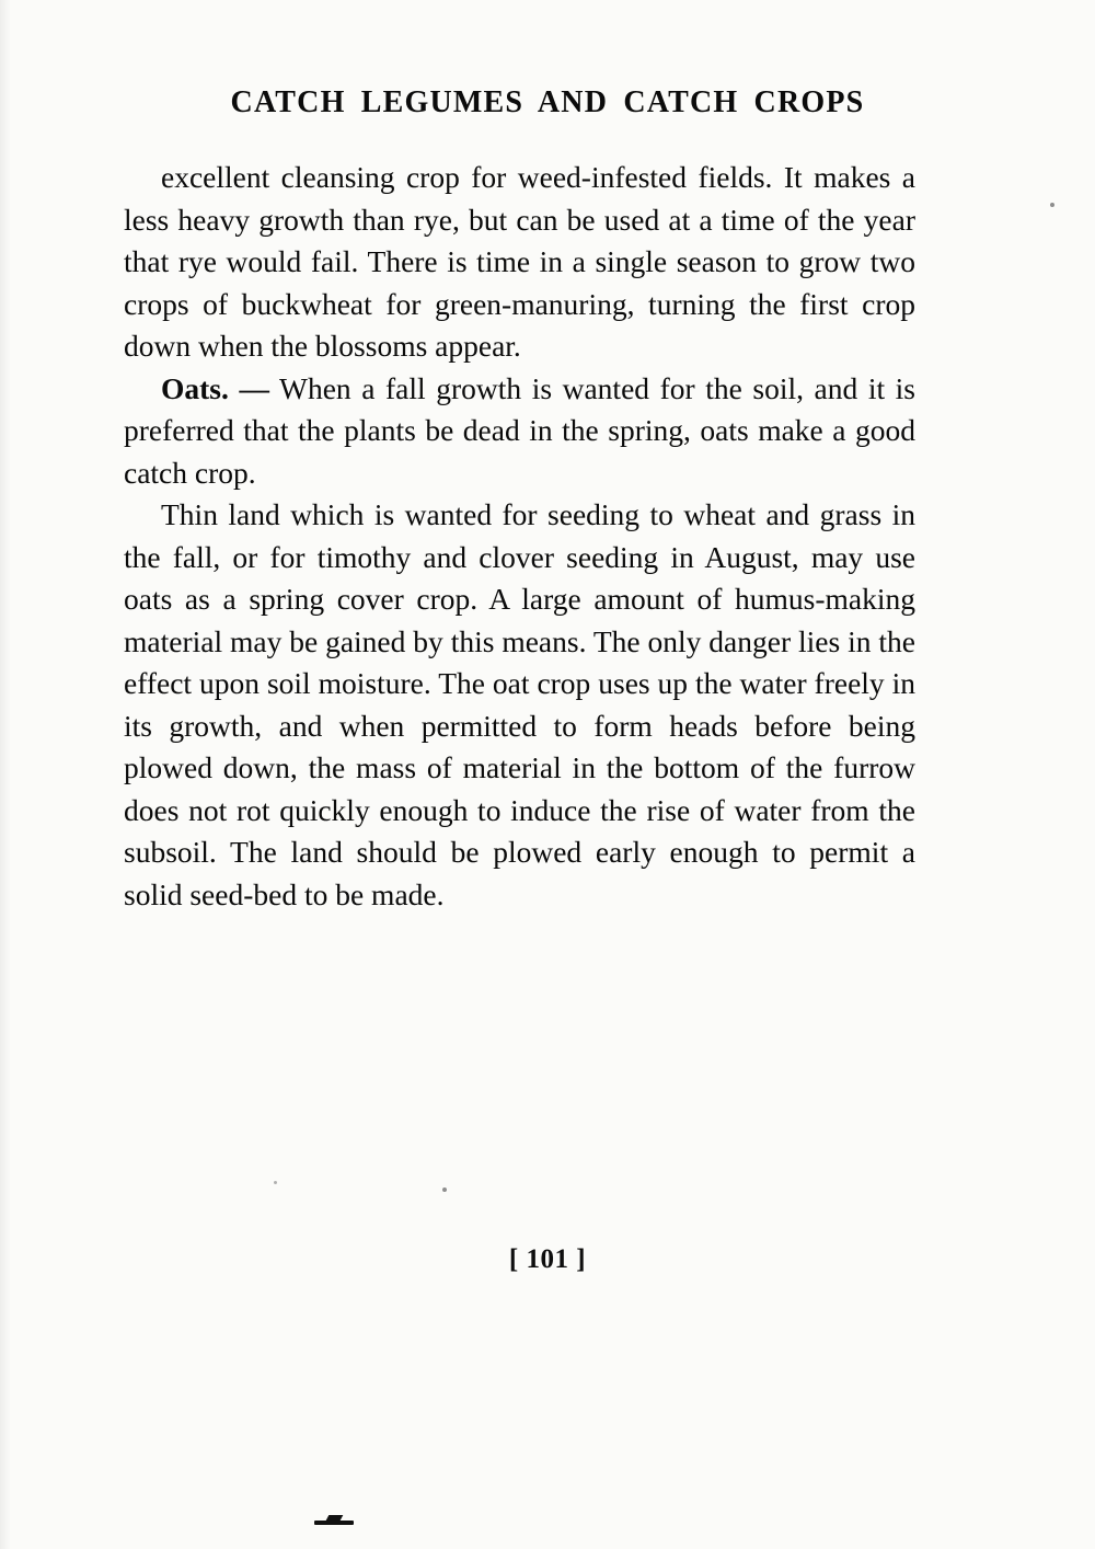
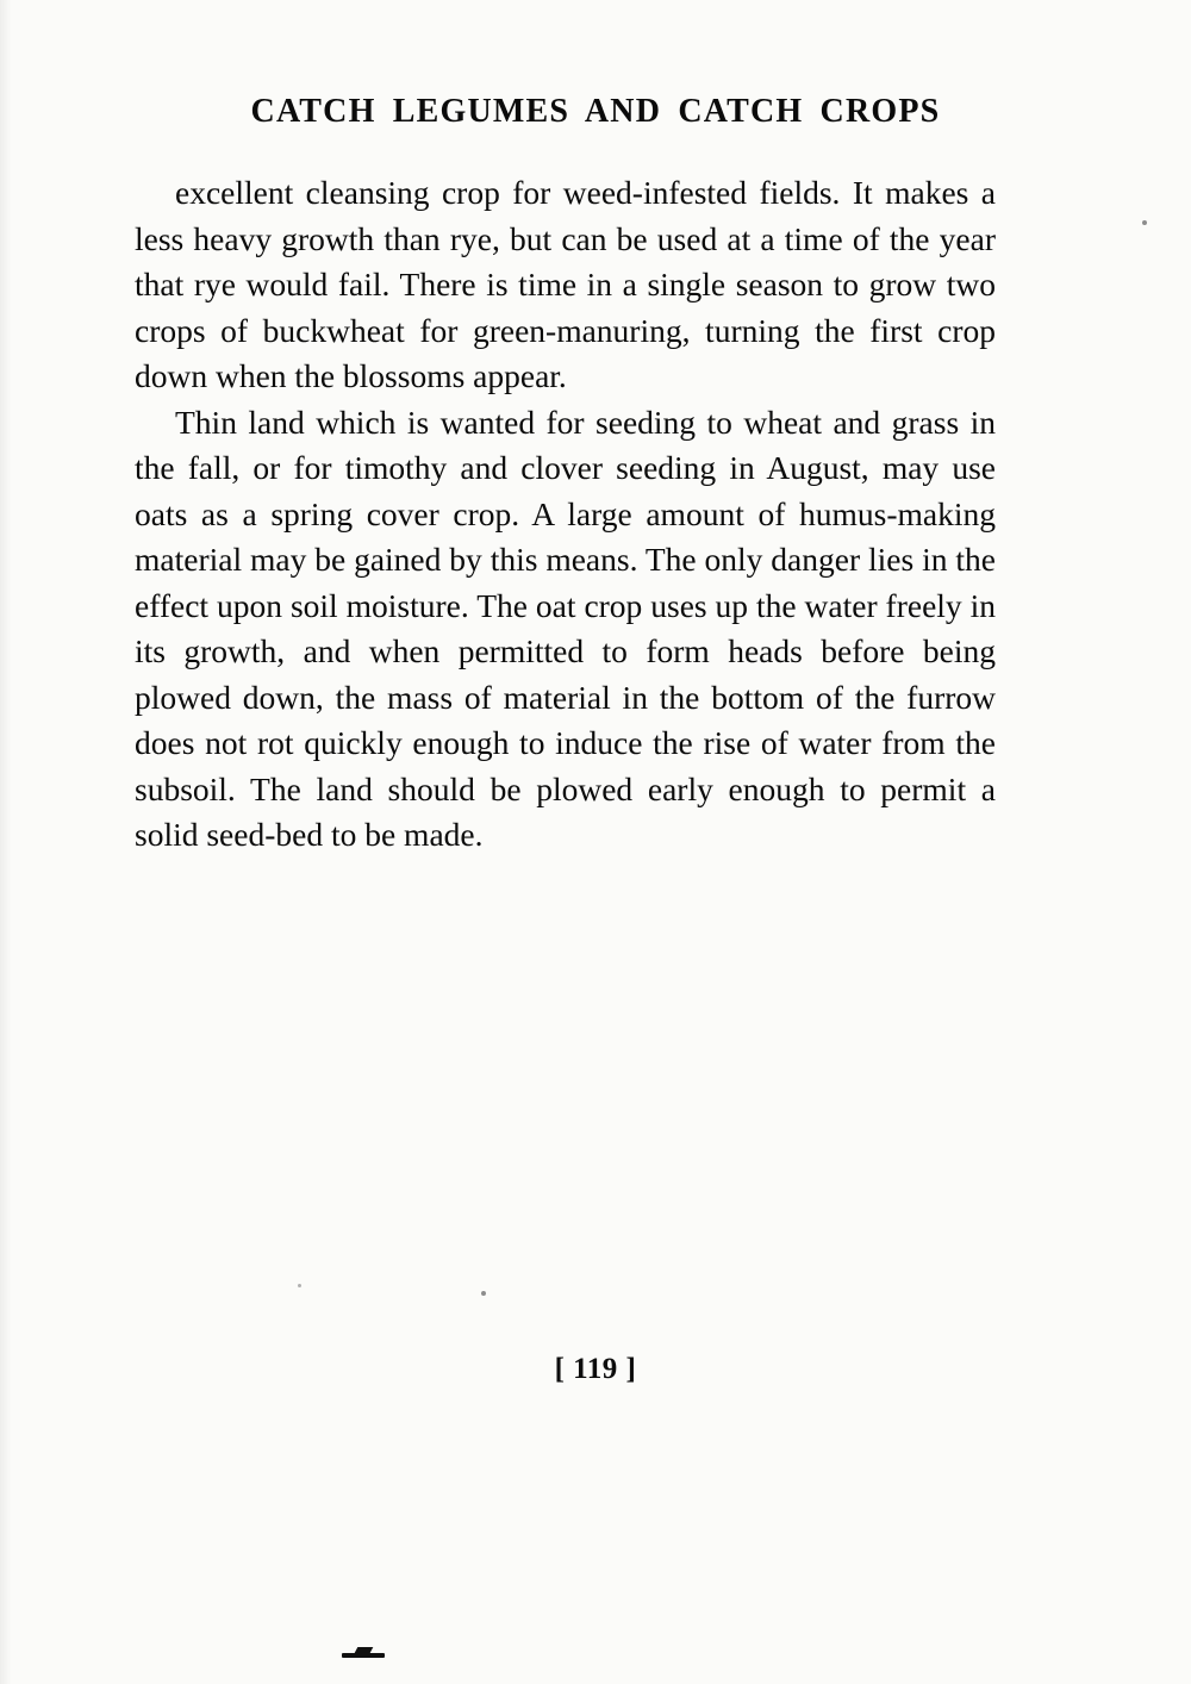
  CATCH LEGUMES AND CATCH CROPS
  excellent cleansing crop for weed-infested fields. It makes a less heavy growth than rye, but can be used at a time of the year that rye would fail. There is time in a single season to grow two crops of buckwheat for green-manuring, turning the first crop down when the blossoms appear.
- Oats. — When a fall growth is wanted for the soil, and it is preferred that the plants be dead in the spring, oats make a good catch crop.
  Thin land which is wanted for seeding to wheat and grass in the fall, or for timothy and clover seeding in August, may use oats as a spring cover crop. A large amount of humus-making material may be gained by this means. The only danger lies in the effect upon soil moisture. The oat crop uses up the water freely in its growth, and when permitted to form heads before being plowed down, the mass of material in the bottom of the furrow does not rot quickly enough to induce the rise of water from the subsoil. The land should be plowed early enough to permit a solid seed-bed to be made.
- [ 101 ]
+ [ 119 ]
